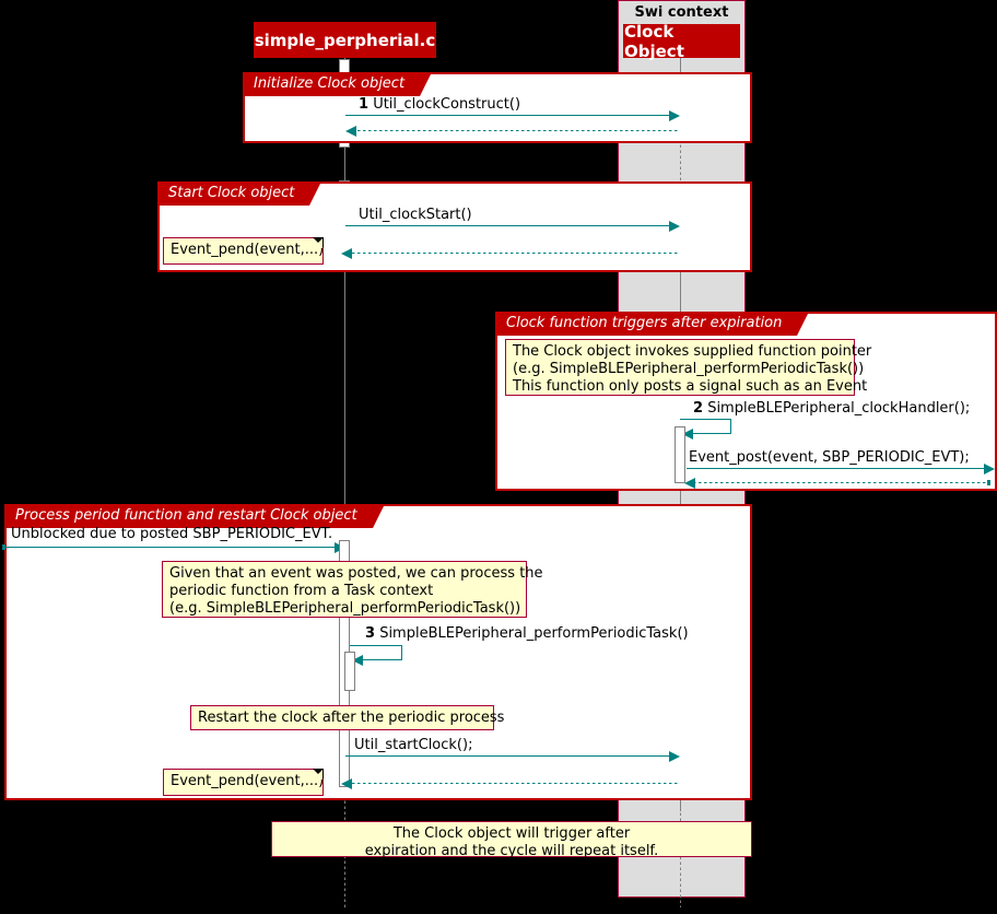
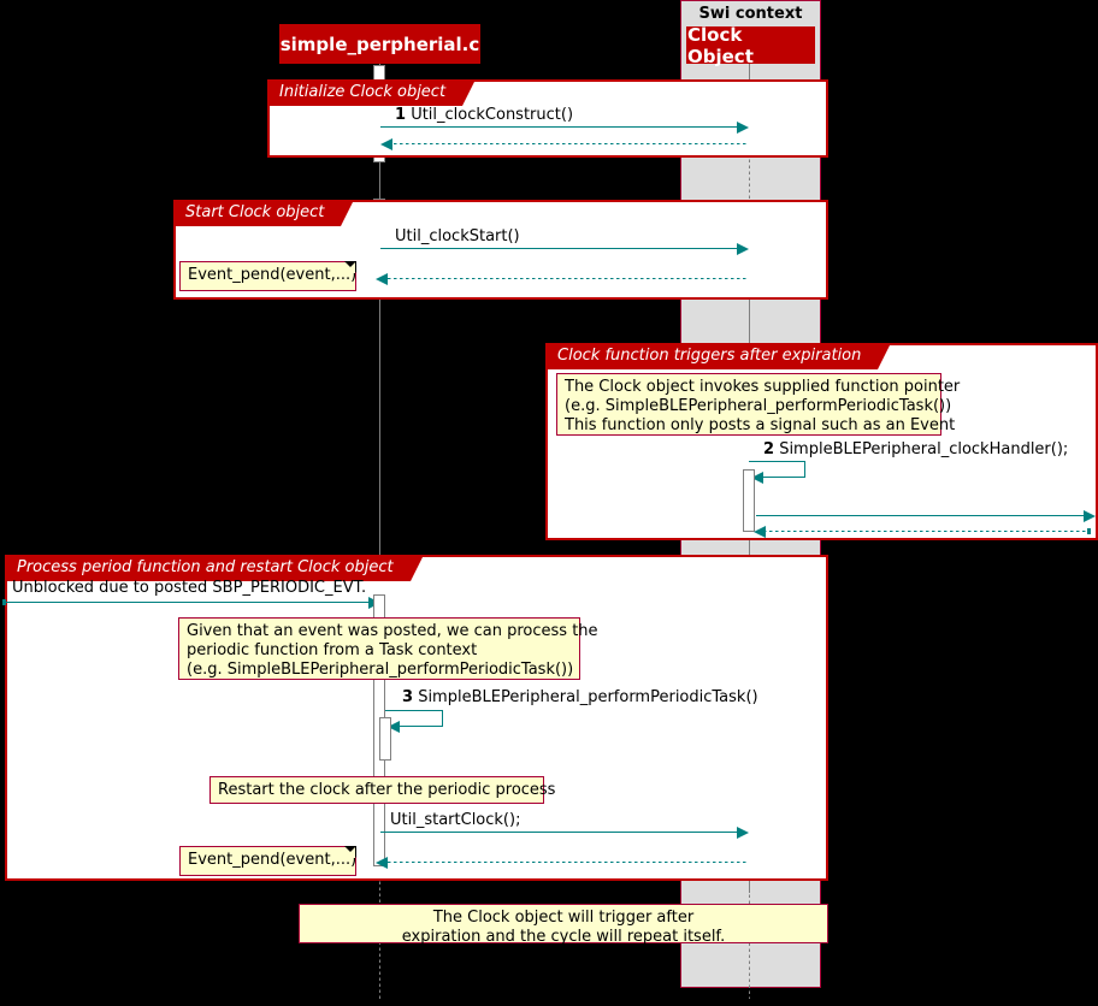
  Swi context
  simple_perpherial.c
  Clock Object
  Initialize Clock object
  1 Util_clockConstruct()
  Start Clock object
  Util_clockStart()
  Event_pend(event,...)
  Clock function triggers after expiration
  The Clock object invokes supplied function pointer
  (e.g. SimpleBLEPeripheral_performPeriodicTask())
  This function only posts a signal such as an Event
  2 SimpleBLEPeripheral_clockHandler();
- Event_post(event, SBP_PERIODIC_EVT);
  Process period function and restart Clock object
  Unblocked due to posted SBP_PERIODIC_EVT.
  Given that an event was posted, we can process the
  periodic function from a Task context
  (e.g. SimpleBLEPeripheral_performPeriodicTask())
  3 SimpleBLEPeripheral_performPeriodicTask()
  Restart the clock after the periodic process
  Util_startClock();
  Event_pend(event,...)
  The Clock object will trigger after
  expiration and the cycle will repeat itself.
